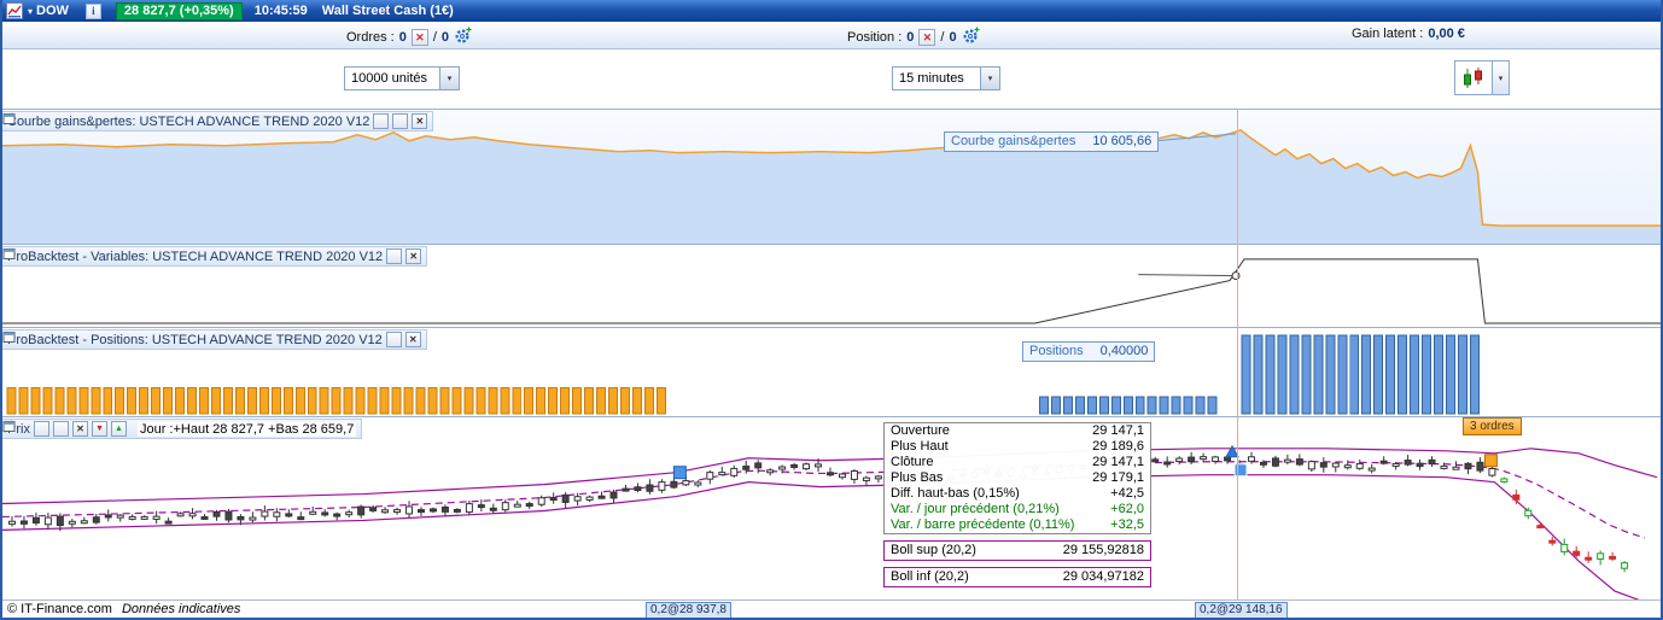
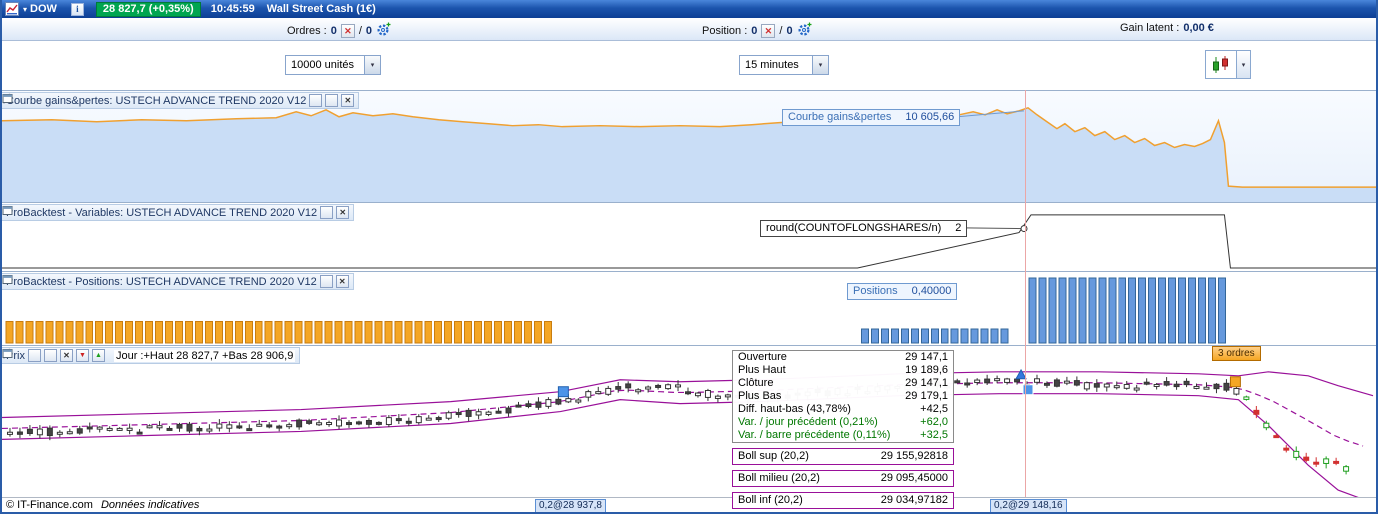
  ▾
  DOW
  i
  28 827,7 (+0,35%)
  10:45:59
  Wall Street Cash (1€)
  Ordres :
  0
  ✕
  /
  0
  Position :
  0
  ✕
  /
  0
  Gain latent :
  0,00 €
  10000 unités
  15 minutes
  ourbe gains&pertes: USTECH ADVANCE TREND 2020 V12
  ✕
  Courbe gains&pertes
  10 605,66
  roBacktest - Variables: USTECH ADVANCE TREND 2020 V12
  ✕
+ round(COUNTOFLONGSHARES/n)
+ 2
  roBacktest - Positions: USTECH ADVANCE TREND 2020 V12
  ✕
  Positions
  0,40000
  rix
  ✕
- Jour :+Haut 28 827,7 +Bas 28 659,7
+ Jour :+Haut 28 827,7 +Bas 28 906,9
  3 ordres
  Ouverture
  29 147,1
  Plus Haut
- 29 189,6
+ 19 189,6
  Clôture
  29 147,1
  Plus Bas
  29 179,1
- Diff. haut-bas (0,15%)
+ Diff. haut-bas (43,78%)
  +42,5
  Var. / jour précédent (0,21%)
  +62,0
  Var. / barre précédente (0,11%)
  +32,5
  Boll sup (20,2)
  29 155,92818
+ Boll milieu (20,2)
+ 29 095,45000
  Boll inf (20,2)
  29 034,97182
  © IT-Finance.com
  Données indicatives
  0,2@28 937,8
  0,2@29 148,16
